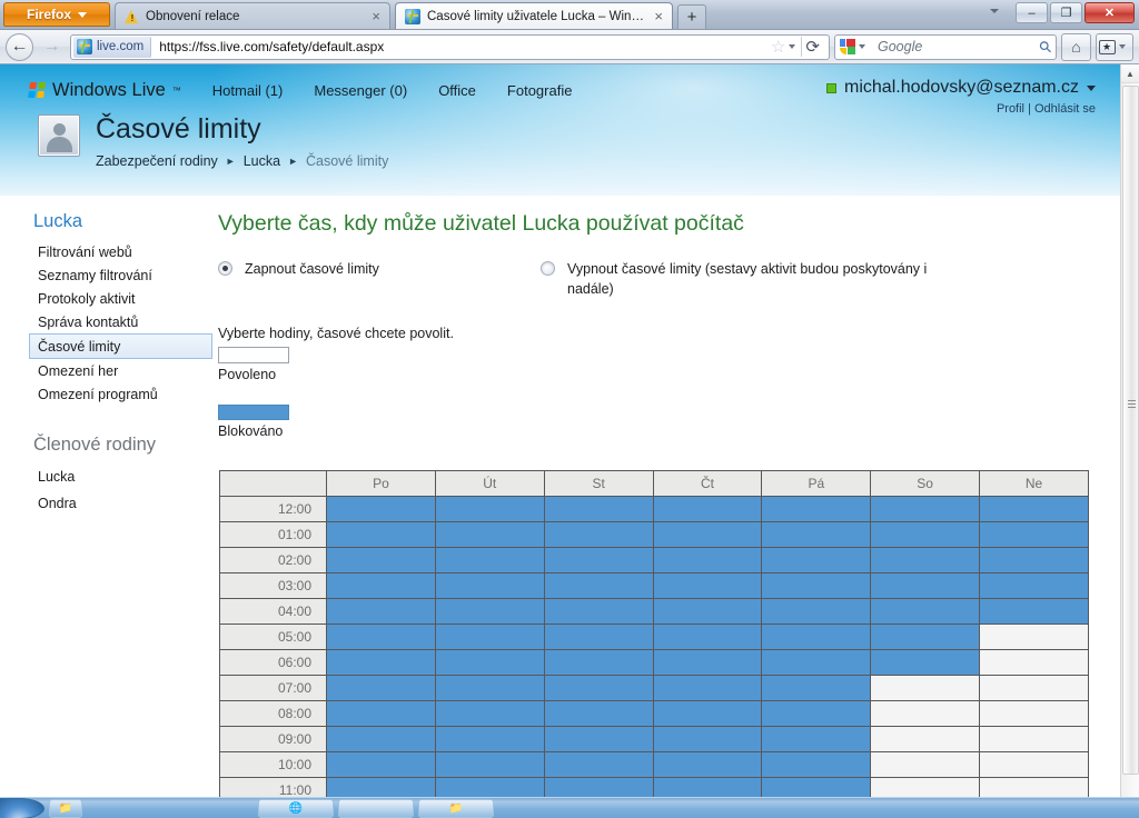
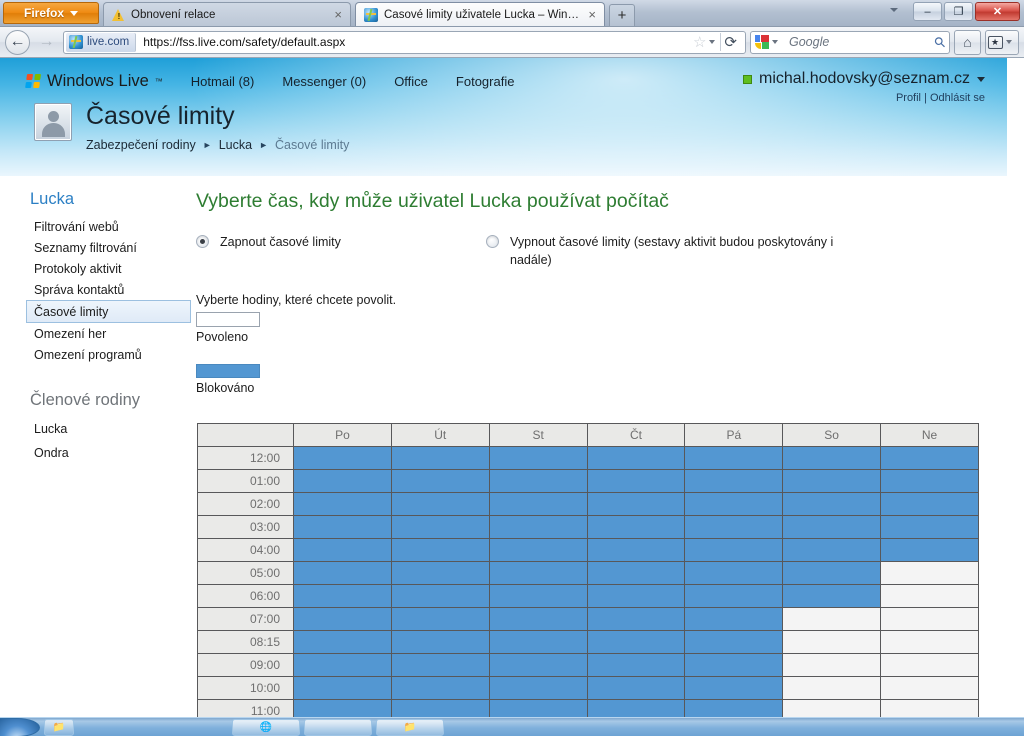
  Firefox
  !
  Obnovení relace
  ×
  Časové limity uživatele Lucka – Wind..
  ×
  +
  –
  ❐
  ✕
  ←
  →
  live.com
  https://fss.live.com/safety/default.aspx
  ☆
  ⟳
  Google
  ⌂
  ★
  Windows Live
  ™
- Hotmail (1)
+ Hotmail (8)
  Messenger (0)
  Office
  Fotografie
  michal.hodovsky@seznam.cz
  Profil | Odhlásit se
  Časové limity
  Zabezpečení rodiny
  ►
  Lucka
  ►
  Časové limity
  Lucka
  Filtrování webů
  Seznamy filtrování
  Protokoly aktivit
  Správa kontaktů
  Časové limity
  Omezení her
  Omezení programů
  Členové rodiny
  Lucka
  Ondra
  Vyberte čas, kdy může uživatel Lucka používat počítač
  Zapnout časové limity
  Vypnout časové limity (sestavy aktivit budou poskytovány i nadále)
- Vyberte hodiny, časové chcete povolit.
+ Vyberte hodiny, které chcete povolit.
  Povoleno
  Blokováno
  	Po	Út	St	Čt	Pá	So	Ne
  12:00
  01:00
  02:00
  03:00
  04:00
  05:00
  06:00
  07:00
- 08:00
+ 08:15
  09:00
  10:00
  11:00
- ▲
  📁
  🌐
  📁
